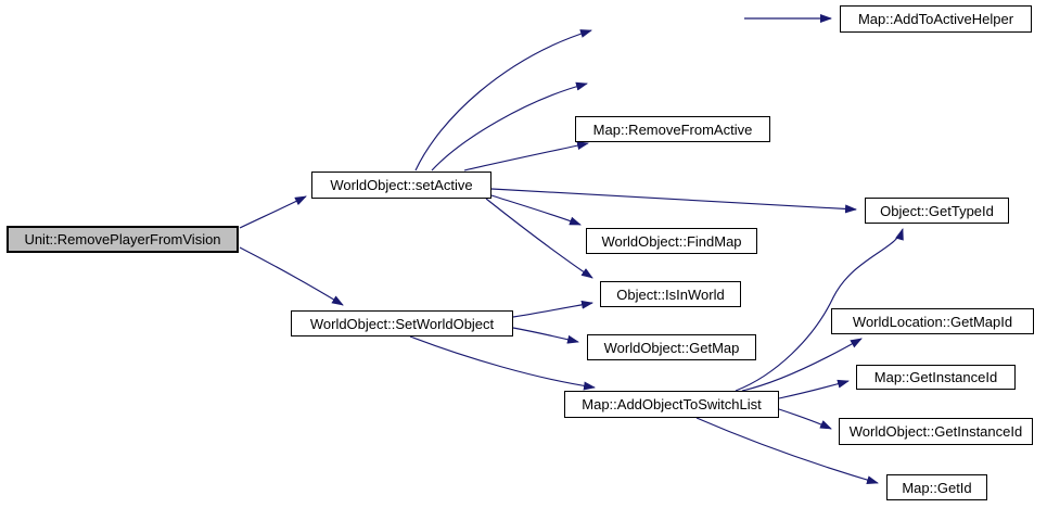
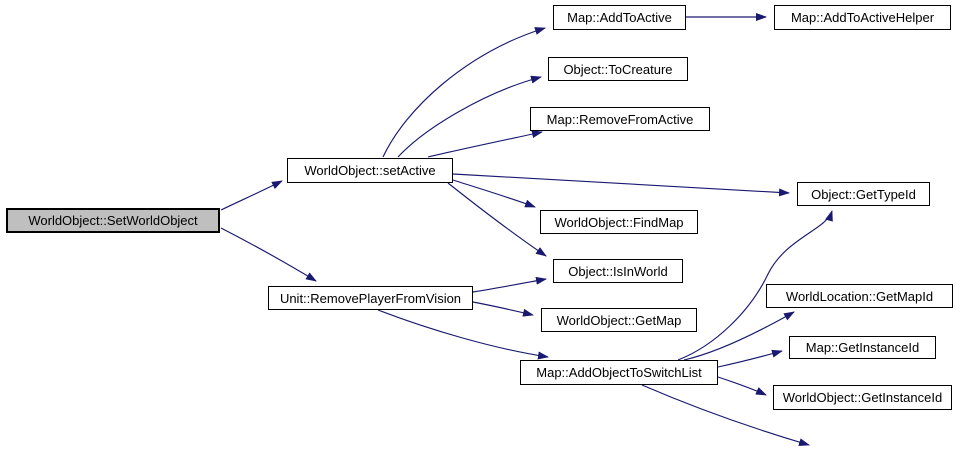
- Unit::RemovePlayerFromVision
+ WorldObject::SetWorldObject
  WorldObject::setActive
- WorldObject::SetWorldObject
+ Unit::RemovePlayerFromVision
+ Map::AddToActive
  Map::AddToActiveHelper
+ Object::ToCreature
  Map::RemoveFromActive
  Object::GetTypeId
  WorldObject::FindMap
  Object::IsInWorld
  WorldObject::GetMap
  Map::AddObjectToSwitchList
  WorldLocation::GetMapId
  Map::GetInstanceId
  WorldObject::GetInstanceId
- Map::GetId
